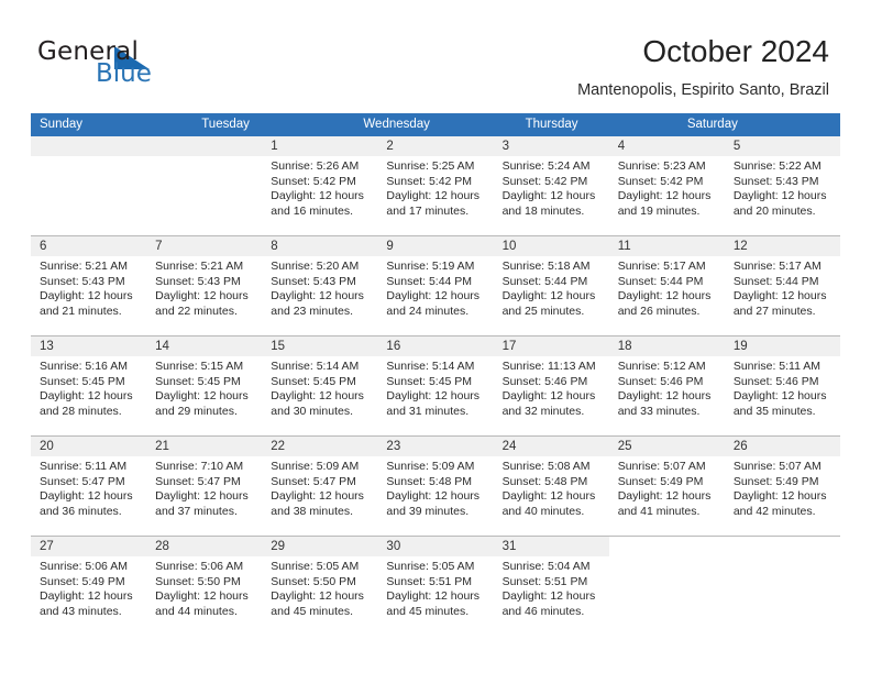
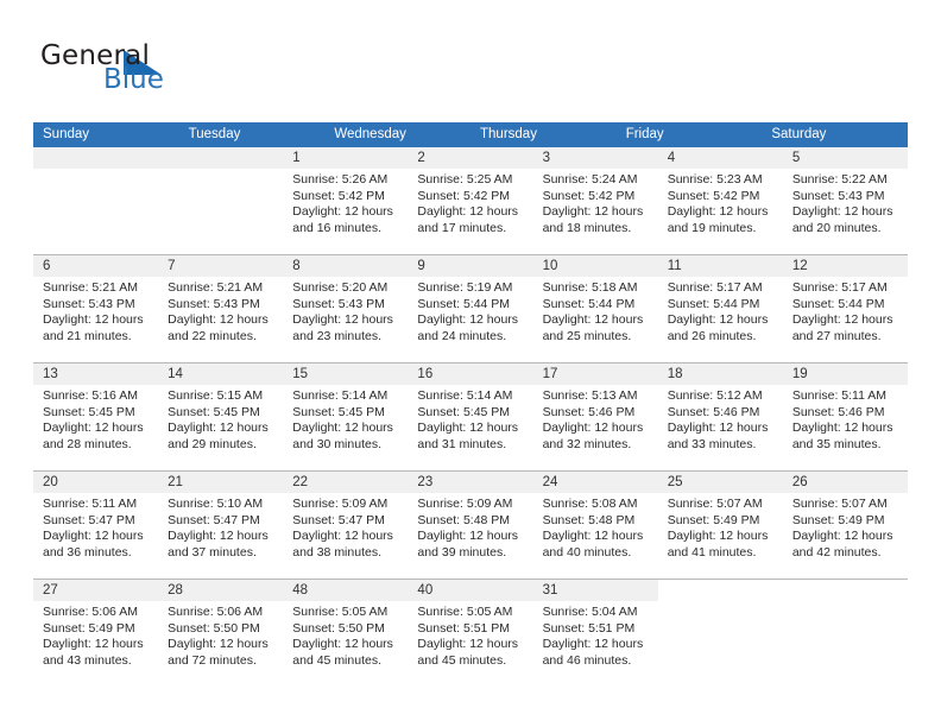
  General
  Blue
- October 2024
- Mantenopolis, Espirito Santo, Brazil
  Sunday
  Tuesday
  Wednesday
  Thursday
+ Friday
  Saturday
  1
  Sunrise: 5:26 AM
  Sunset: 5:42 PM
  Daylight: 12 hours
  and 16 minutes.
  2
  Sunrise: 5:25 AM
  Sunset: 5:42 PM
  Daylight: 12 hours
  and 17 minutes.
  3
  Sunrise: 5:24 AM
  Sunset: 5:42 PM
  Daylight: 12 hours
  and 18 minutes.
  4
  Sunrise: 5:23 AM
  Sunset: 5:42 PM
  Daylight: 12 hours
  and 19 minutes.
  5
  Sunrise: 5:22 AM
  Sunset: 5:43 PM
  Daylight: 12 hours
  and 20 minutes.
  6
  Sunrise: 5:21 AM
  Sunset: 5:43 PM
  Daylight: 12 hours
  and 21 minutes.
  7
  Sunrise: 5:21 AM
  Sunset: 5:43 PM
  Daylight: 12 hours
  and 22 minutes.
  8
  Sunrise: 5:20 AM
  Sunset: 5:43 PM
  Daylight: 12 hours
  and 23 minutes.
  9
  Sunrise: 5:19 AM
  Sunset: 5:44 PM
  Daylight: 12 hours
  and 24 minutes.
  10
  Sunrise: 5:18 AM
  Sunset: 5:44 PM
  Daylight: 12 hours
  and 25 minutes.
  11
  Sunrise: 5:17 AM
  Sunset: 5:44 PM
  Daylight: 12 hours
  and 26 minutes.
  12
  Sunrise: 5:17 AM
  Sunset: 5:44 PM
  Daylight: 12 hours
  and 27 minutes.
  13
  Sunrise: 5:16 AM
  Sunset: 5:45 PM
  Daylight: 12 hours
  and 28 minutes.
  14
  Sunrise: 5:15 AM
  Sunset: 5:45 PM
  Daylight: 12 hours
  and 29 minutes.
  15
  Sunrise: 5:14 AM
  Sunset: 5:45 PM
  Daylight: 12 hours
  and 30 minutes.
  16
  Sunrise: 5:14 AM
  Sunset: 5:45 PM
  Daylight: 12 hours
  and 31 minutes.
  17
- Sunrise: 11:13 AM
+ Sunrise: 5:13 AM
  Sunset: 5:46 PM
  Daylight: 12 hours
  and 32 minutes.
  18
  Sunrise: 5:12 AM
  Sunset: 5:46 PM
  Daylight: 12 hours
  and 33 minutes.
  19
  Sunrise: 5:11 AM
  Sunset: 5:46 PM
  Daylight: 12 hours
  and 35 minutes.
  20
  Sunrise: 5:11 AM
  Sunset: 5:47 PM
  Daylight: 12 hours
  and 36 minutes.
  21
- Sunrise: 7:10 AM
+ Sunrise: 5:10 AM
  Sunset: 5:47 PM
  Daylight: 12 hours
  and 37 minutes.
  22
  Sunrise: 5:09 AM
  Sunset: 5:47 PM
  Daylight: 12 hours
  and 38 minutes.
  23
  Sunrise: 5:09 AM
  Sunset: 5:48 PM
  Daylight: 12 hours
  and 39 minutes.
  24
  Sunrise: 5:08 AM
  Sunset: 5:48 PM
  Daylight: 12 hours
  and 40 minutes.
  25
  Sunrise: 5:07 AM
  Sunset: 5:49 PM
  Daylight: 12 hours
  and 41 minutes.
  26
  Sunrise: 5:07 AM
  Sunset: 5:49 PM
  Daylight: 12 hours
  and 42 minutes.
  27
  Sunrise: 5:06 AM
  Sunset: 5:49 PM
  Daylight: 12 hours
  and 43 minutes.
  28
  Sunrise: 5:06 AM
  Sunset: 5:50 PM
  Daylight: 12 hours
- and 44 minutes.
+ and 72 minutes.
- 29
+ 48
  Sunrise: 5:05 AM
  Sunset: 5:50 PM
  Daylight: 12 hours
  and 45 minutes.
- 30
+ 40
  Sunrise: 5:05 AM
  Sunset: 5:51 PM
  Daylight: 12 hours
  and 45 minutes.
  31
  Sunrise: 5:04 AM
  Sunset: 5:51 PM
  Daylight: 12 hours
  and 46 minutes.
